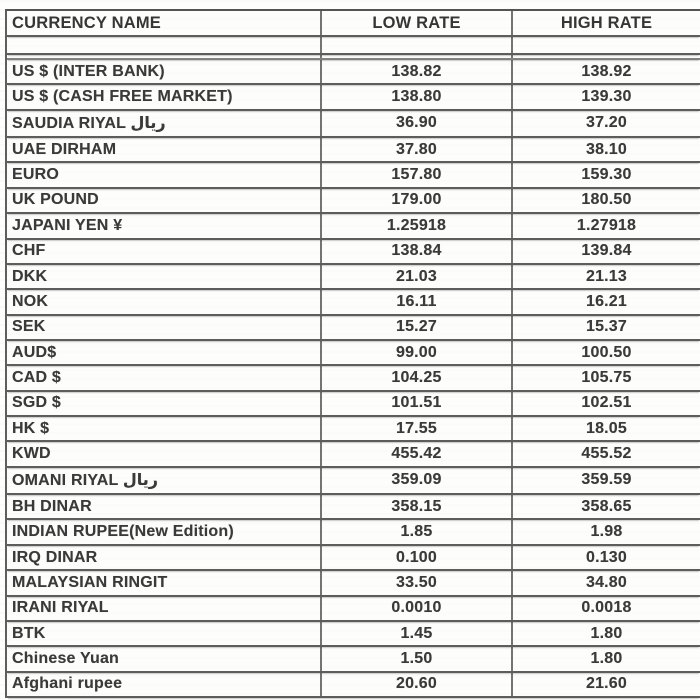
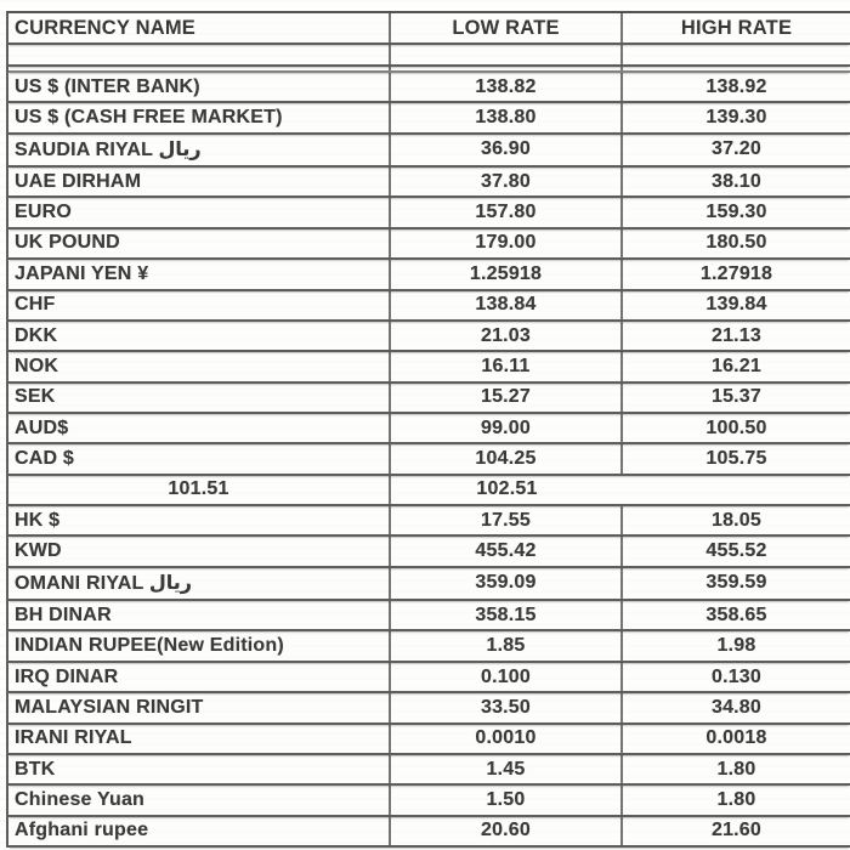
  CURRENCY NAME
  LOW RATE
  HIGH RATE
  US $ (INTER BANK)
  138.82
  138.92
  US $ (CASH FREE MARKET)
  138.80
  139.30
  SAUDIA RIYAL ريال
  36.90
  37.20
  UAE DIRHAM
  37.80
  38.10
  EURO
  157.80
  159.30
  UK POUND
  179.00
  180.50
  JAPANI YEN ¥
  1.25918
  1.27918
  CHF
  138.84
  139.84
  DKK
  21.03
  21.13
  NOK
  16.11
  16.21
  SEK
  15.27
  15.37
  AUD$
  99.00
  100.50
  CAD $
  104.25
  105.75
- SGD $
  101.51
  102.51
  HK $
  17.55
  18.05
  KWD
  455.42
  455.52
  OMANI RIYAL ريال
  359.09
  359.59
  BH DINAR
  358.15
  358.65
  INDIAN RUPEE(New Edition)
  1.85
  1.98
  IRQ DINAR
  0.100
  0.130
  MALAYSIAN RINGIT
  33.50
  34.80
  IRANI RIYAL
  0.0010
  0.0018
  BTK
  1.45
  1.80
  Chinese Yuan
  1.50
  1.80
  Afghani rupee
  20.60
  21.60
